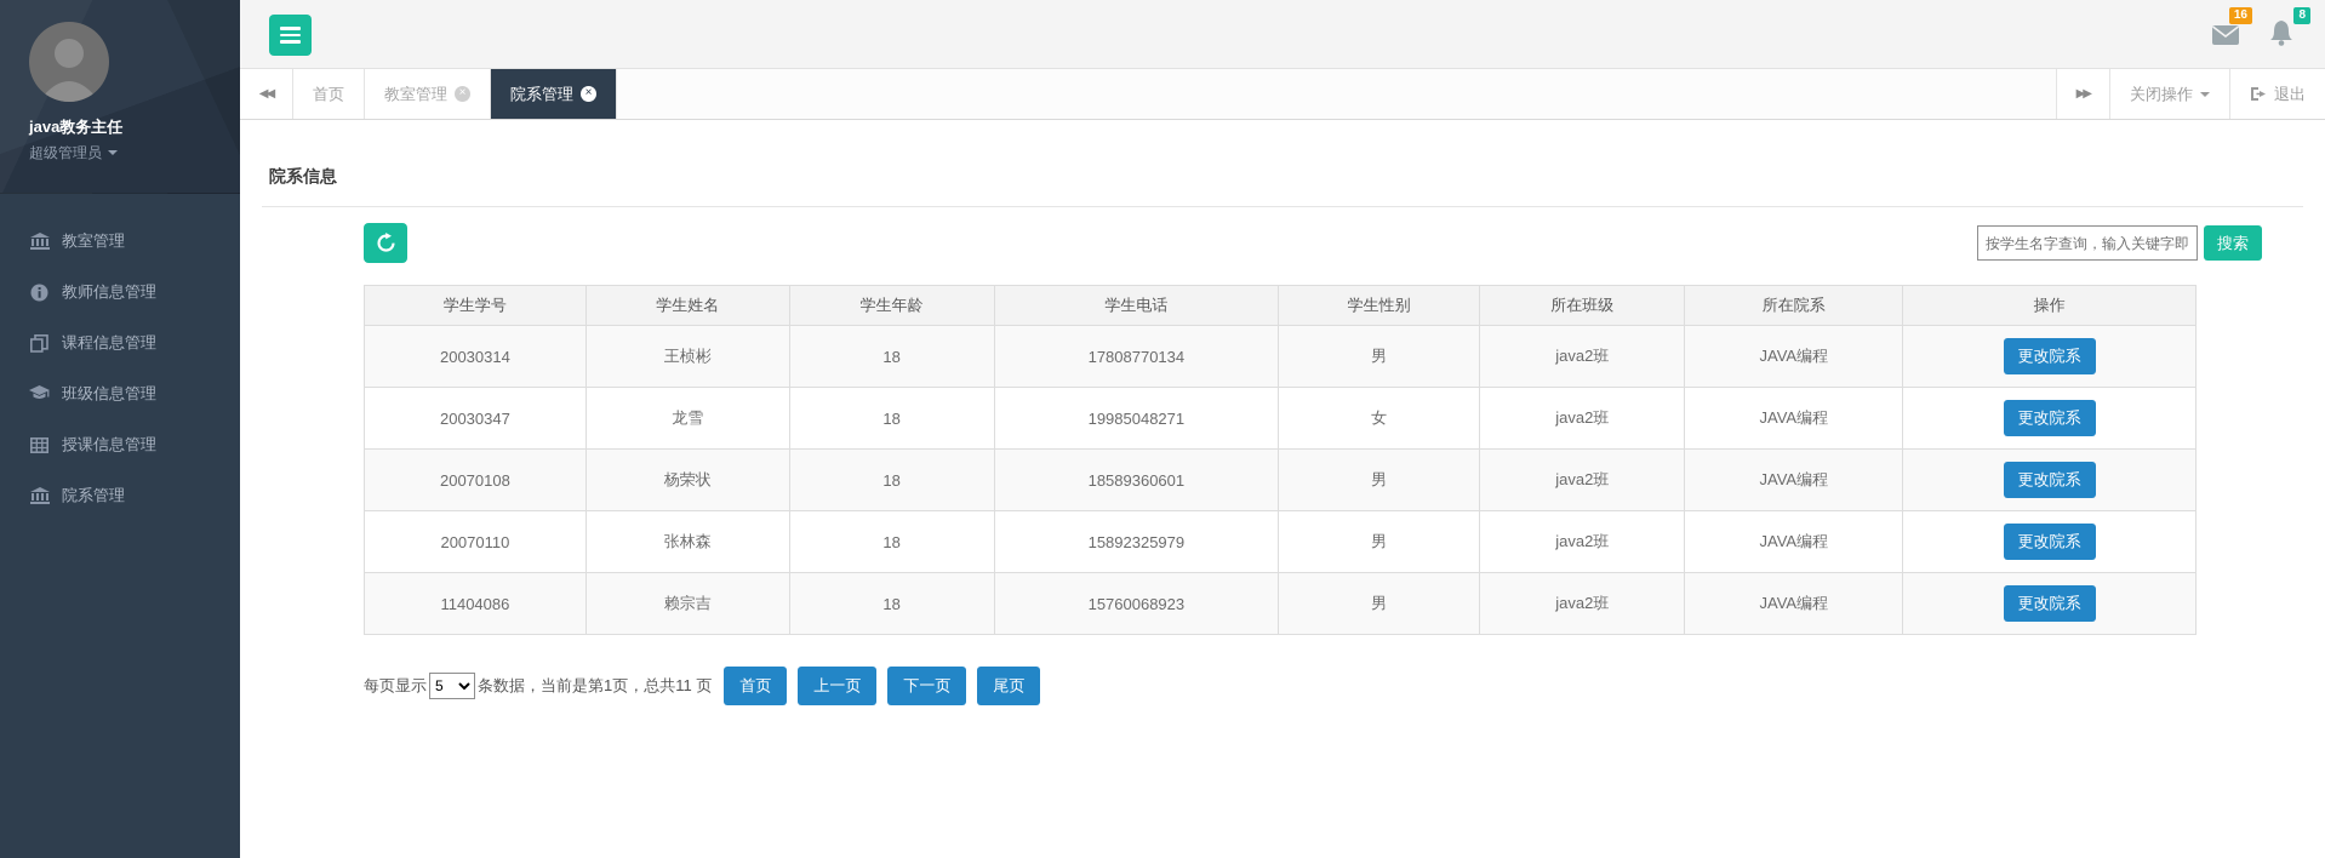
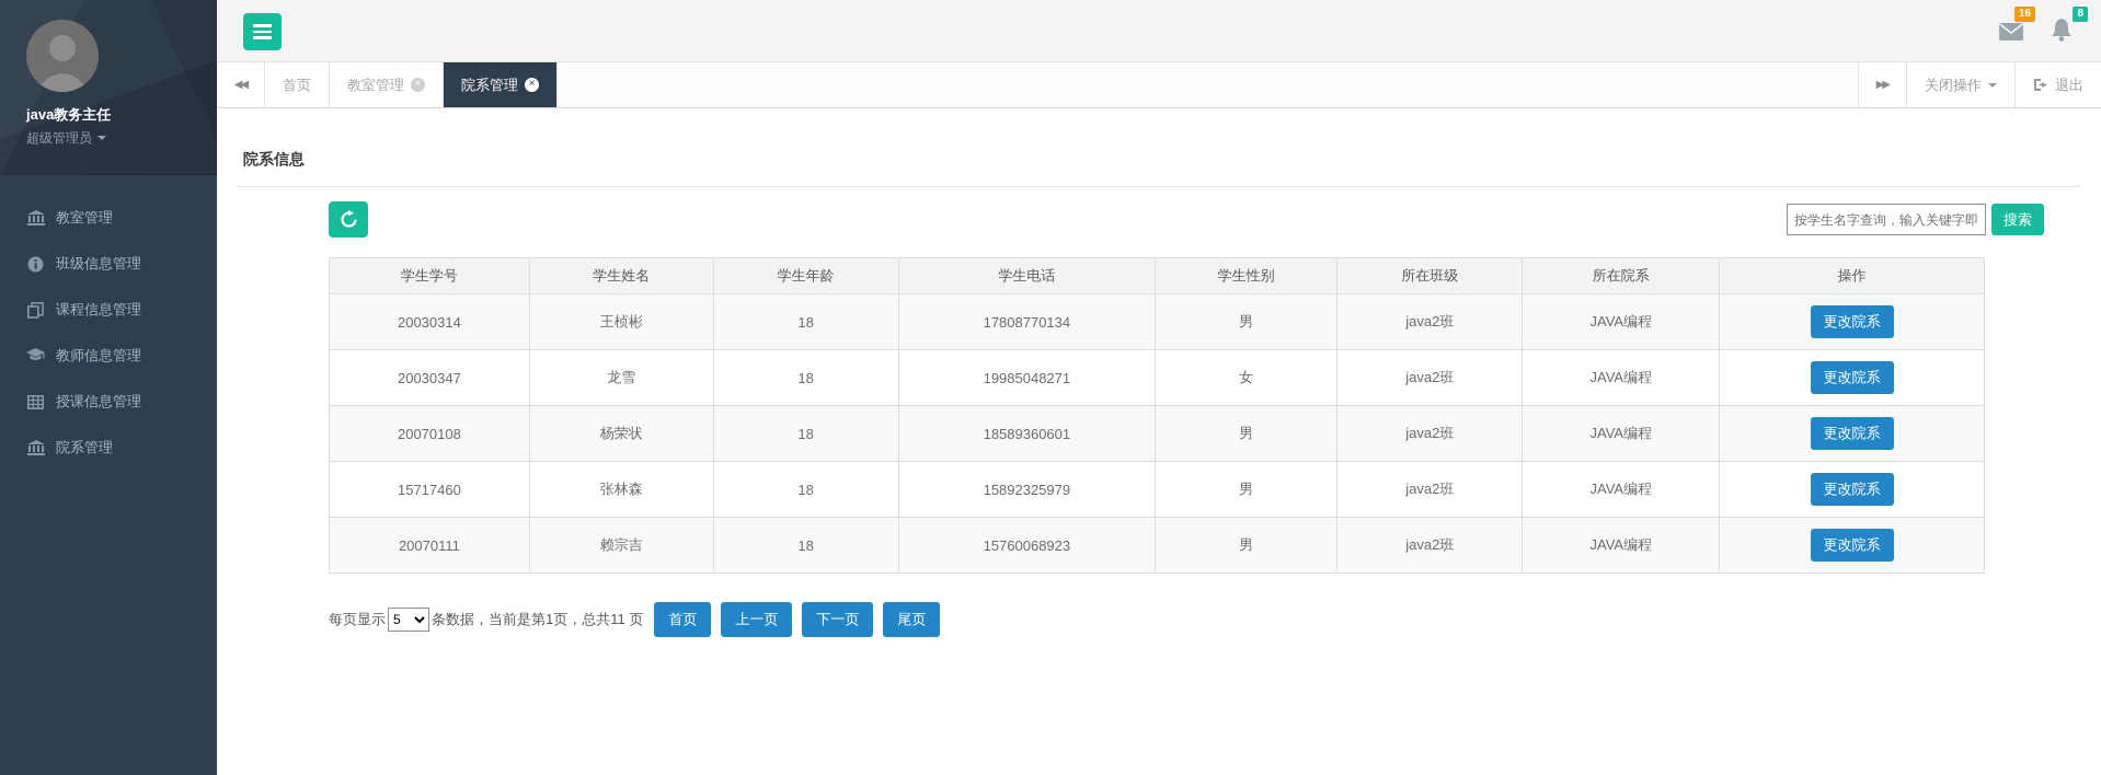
  java教务主任
  超级管理员
  教室管理
- 教师信息管理
+ 班级信息管理
  课程信息管理
- 班级信息管理
+ 教师信息管理
  授课信息管理
  院系管理
  16
  8
  ◀◀
  首页
  教室管理
  院系管理
  ▶▶
  关闭操作
  退出
  院系信息
  按学生名字查询，输入关键字即
  搜索
  学生学号	学生姓名	学生年龄	学生电话	学生性别	所在班级	所在院系	操作
  20030314	王桢彬	18	17808770134	男	java2班	JAVA编程	更改院系
  20030347	龙雪	18	19985048271	女	java2班	JAVA编程	更改院系
  20070108	杨荣状	18	18589360601	男	java2班	JAVA编程	更改院系
- 20070110	张林森	18	15892325979	男	java2班	JAVA编程	更改院系
+ 15717460	张林森	18	15892325979	男	java2班	JAVA编程	更改院系
- 11404086	赖宗吉	18	15760068923	男	java2班	JAVA编程	更改院系
+ 20070111	赖宗吉	18	15760068923	男	java2班	JAVA编程	更改院系
  每页显示
  5
  条数据，当前是第1页，总共11 页
  首页
  上一页
  下一页
  尾页
